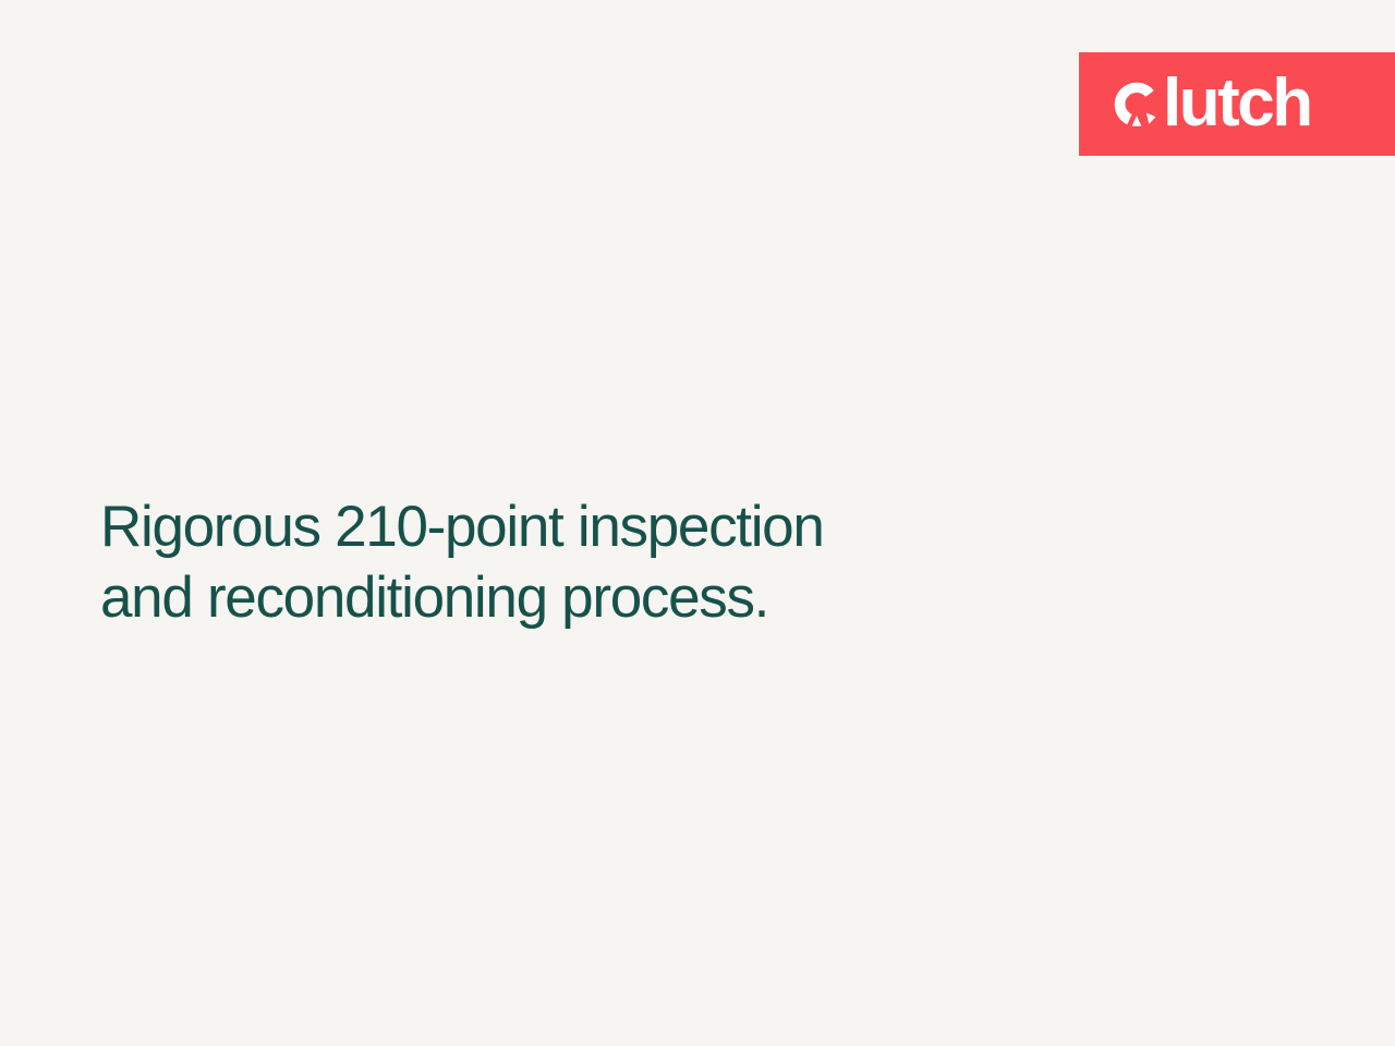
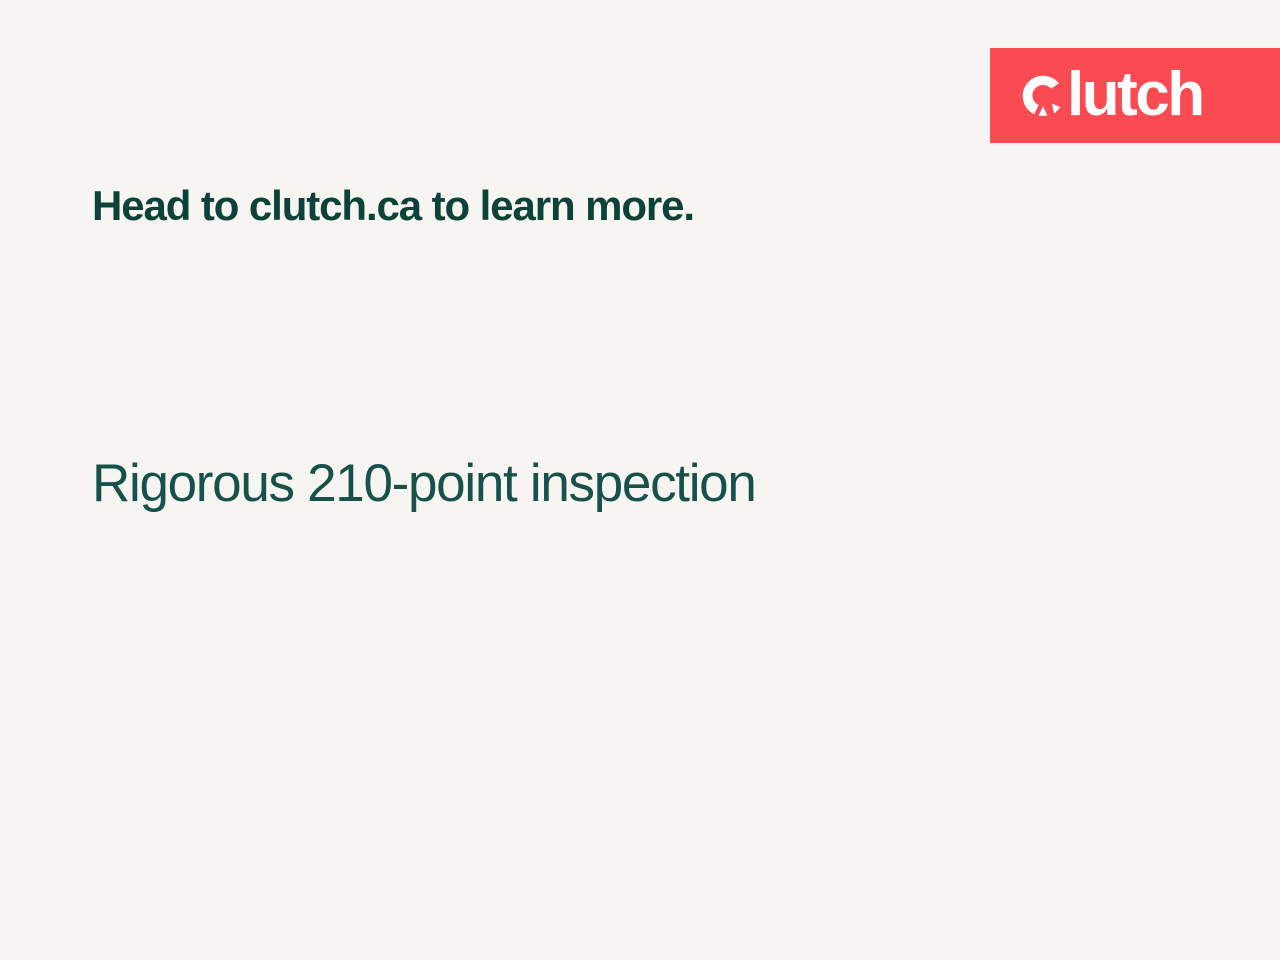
  lutch
+ Head to clutch.ca to learn more.
  Rigorous 210-point inspection
- and reconditioning process.
